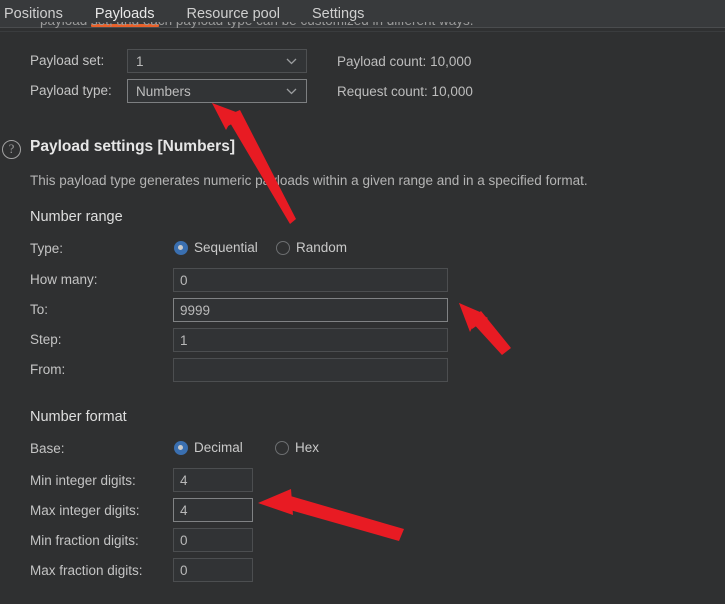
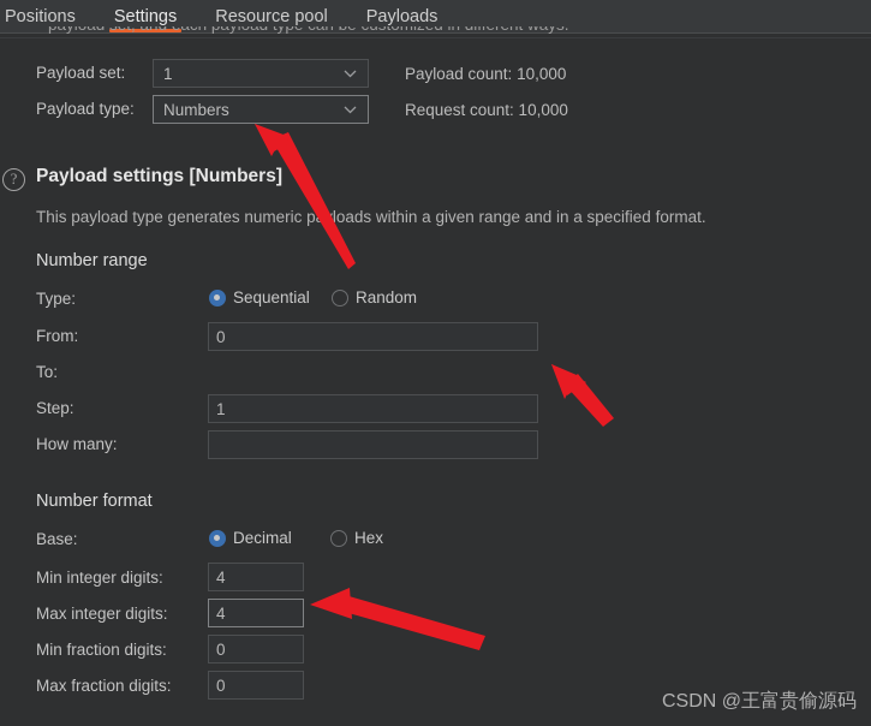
  Positions
- Payloads
+ Settings
  Resource pool
- Settings
+ Payloads
  Payload set:
  1
  Payload count: 10,000
  Payload type:
  Numbers
  Request count: 10,000
  ?
  Payload settings [Numbers]
  This payload type generates numeric ploads within a given range and in a specified format.
  Number range
  Type:
  Sequential
  Random
- How many:
+ From:
  0
  To:
- 9999
  Step:
  1
- From:
+ How many:
  Number format
  Base:
  Decimal
  Hex
  Min integer digits:
  4
  Max integer digits:
  4
  Min fraction digits:
  0
  Max fraction digits:
  0
+ CSDN @王富贵偷源码
